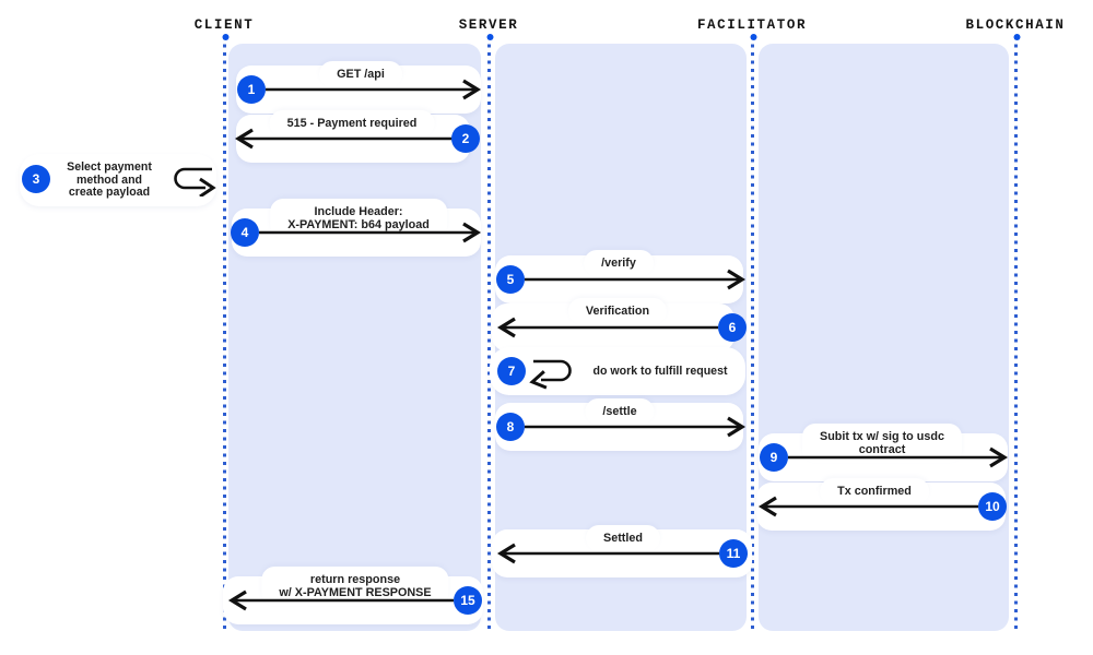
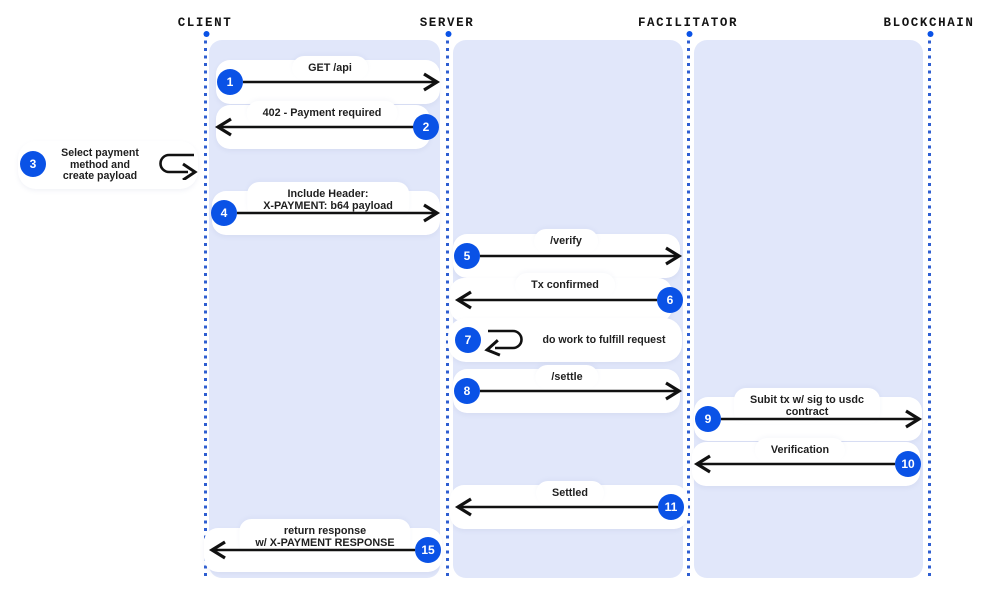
  CLIENT
  SERVER
  FACILITATOR
  BLOCKCHAIN
  GET /api
- 515 - Payment required
+ 402 - Payment required
  Select payment
  method and
  create payload
  Include Header:
  X-PAYMENT: b64 payload
  /verify
- Verification
+ Tx confirmed
  do work to fulfill request
  /settle
  Subit tx w/ sig to usdc
  contract
- Tx confirmed
+ Verification
  Settled
  return response
  w/ X-PAYMENT RESPONSE
  1
  2
  3
  4
  5
  6
  7
  8
  9
  10
  11
  15
